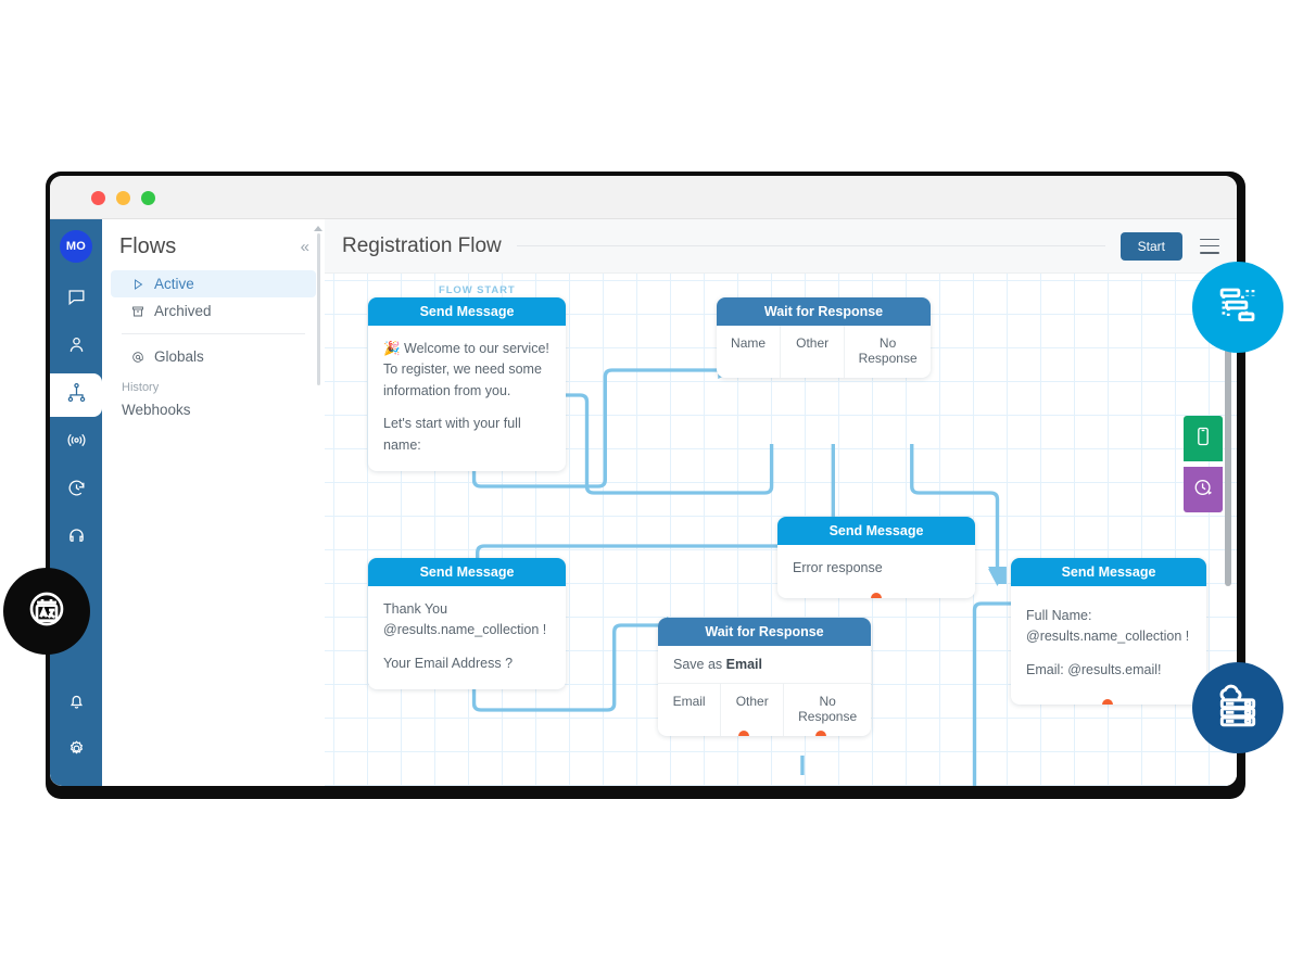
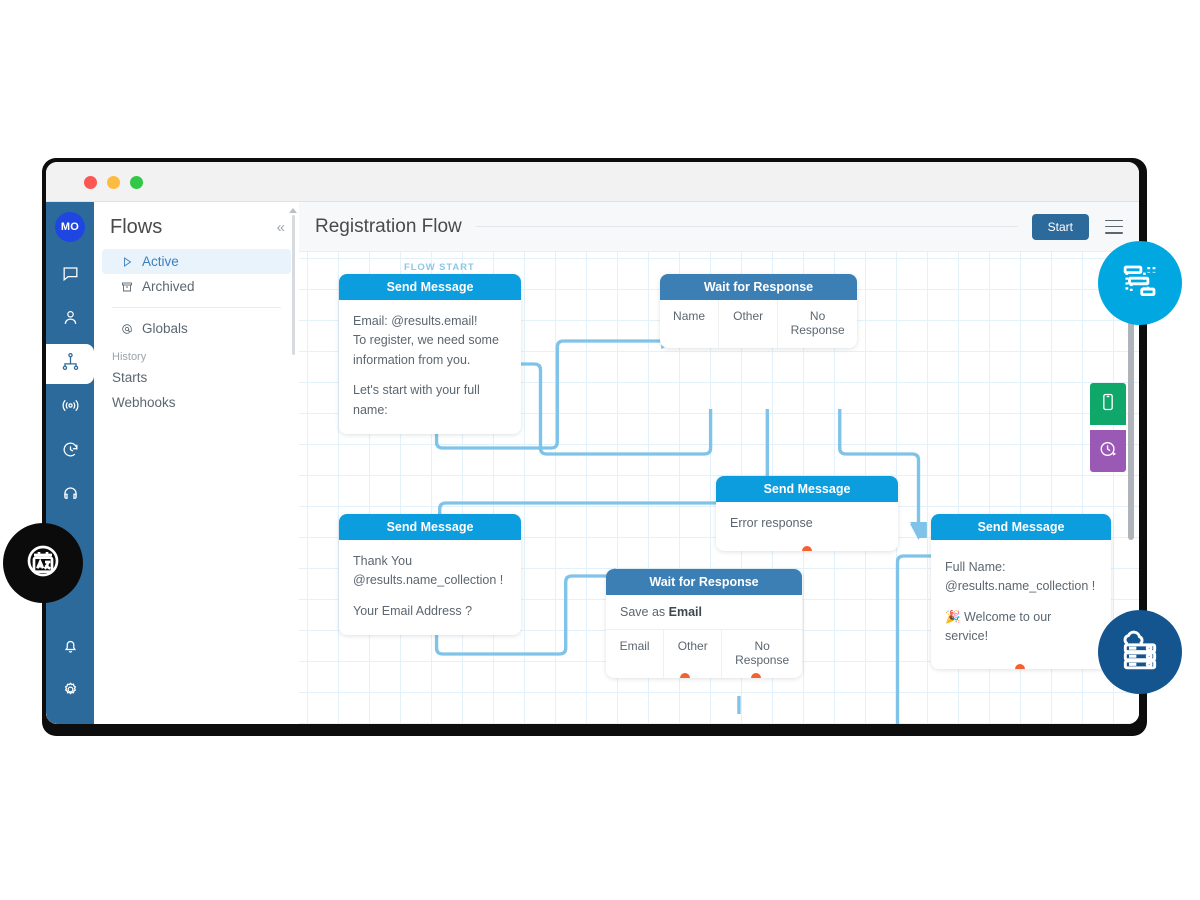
  MO
  Flows
  «
  Active
  Archived
  Globals
  History
+ Starts
  Webhooks
  Registration Flow
  Start
  FLOW START
  Send Message
- 🎉 Welcome to our service!
+ Email: @results.email!
  To register, we need some
  information from you.
  Let's start with your full name:
  Wait for Response
  Name
  Other
  No Response
  Send Message
  Thank You
  @results.name_collection !
  Your Email Address ?
  Send Message
  Error response
  Wait for Response
  Save as Email
  Email
  Other
  No Response
  Send Message
  Full Name:
  @results.name_collection !
- Email: @results.email!
+ 🎉 Welcome to our service!
